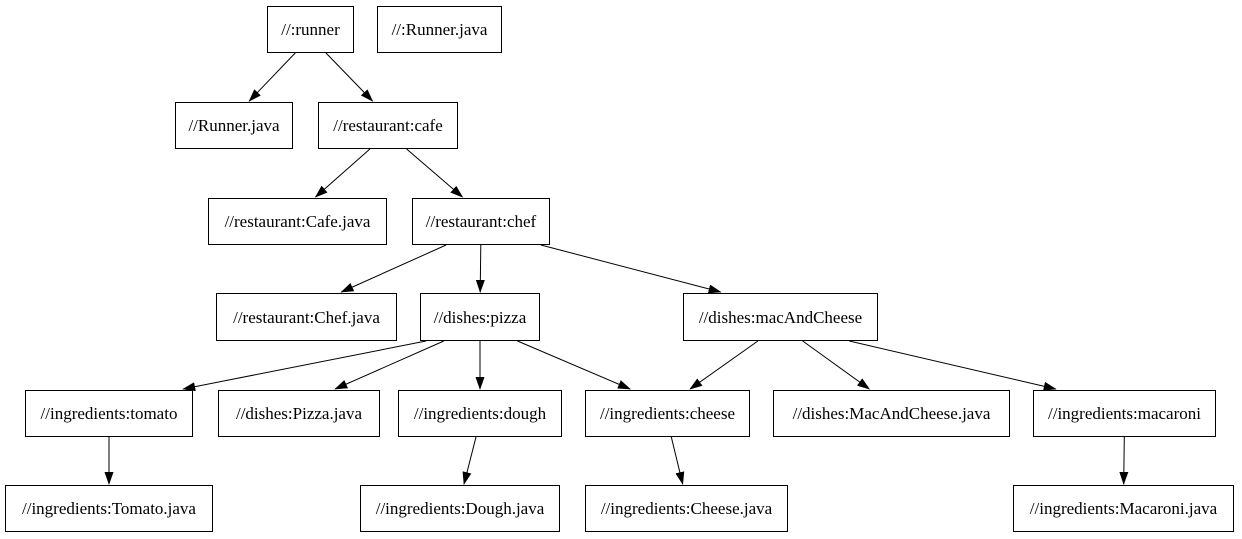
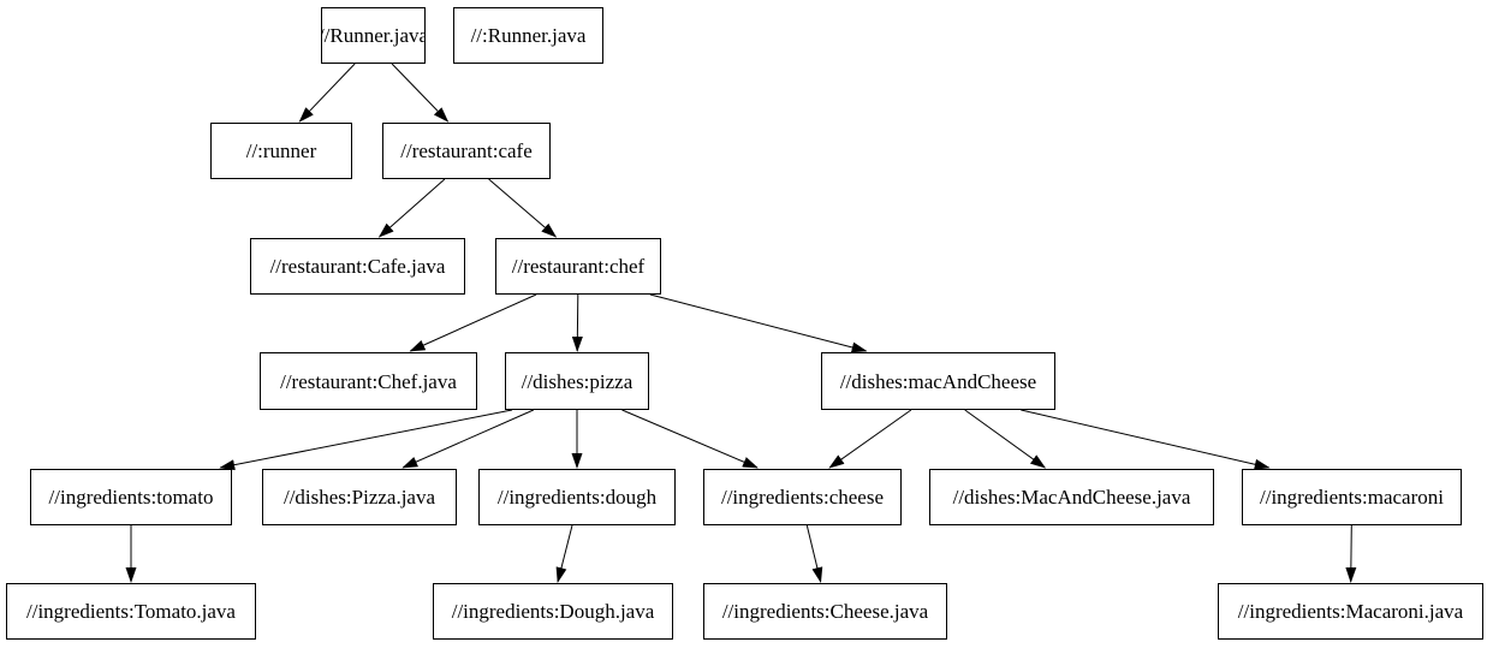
- //:runner
+ //Runner.java
  //:Runner.java
- //Runner.java
+ //:runner
  //restaurant:cafe
  //restaurant:Cafe.java
  //restaurant:chef
  //restaurant:Chef.java
  //dishes:pizza
  //dishes:macAndCheese
  //ingredients:tomato
  //dishes:Pizza.java
  //ingredients:dough
  //ingredients:cheese
  //dishes:MacAndCheese.java
  //ingredients:macaroni
  //ingredients:Tomato.java
  //ingredients:Dough.java
  //ingredients:Cheese.java
  //ingredients:Macaroni.java
